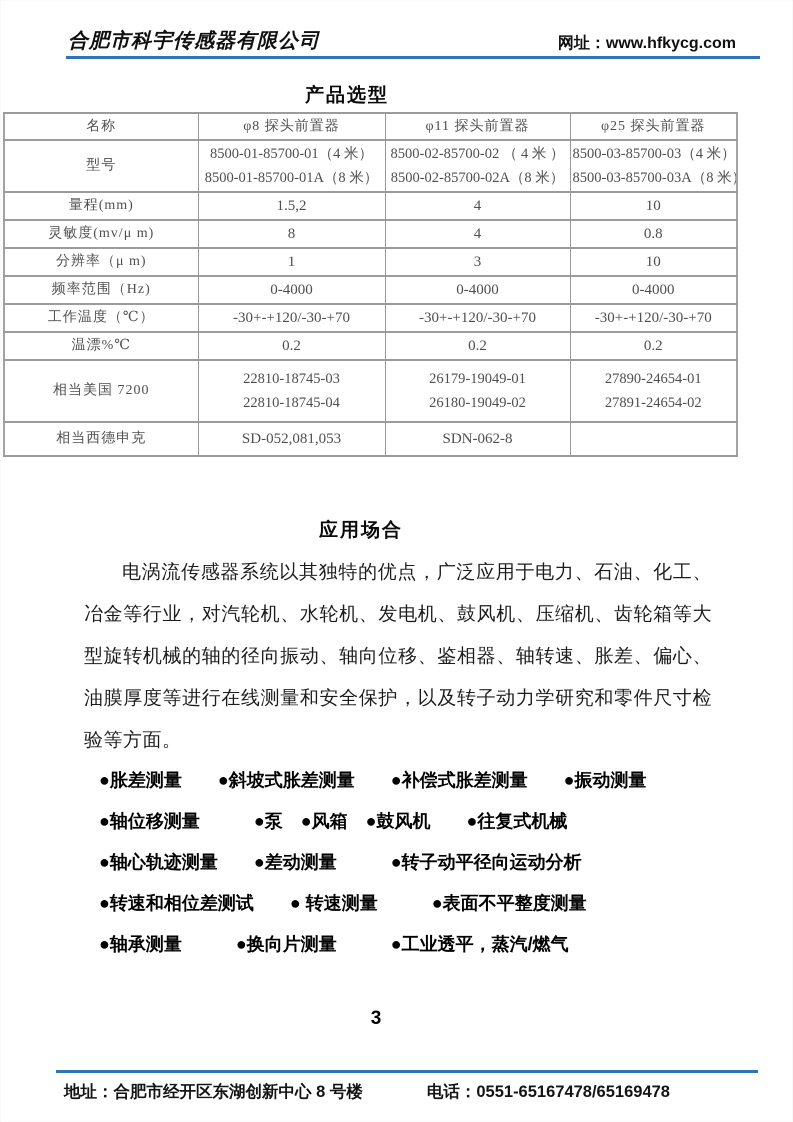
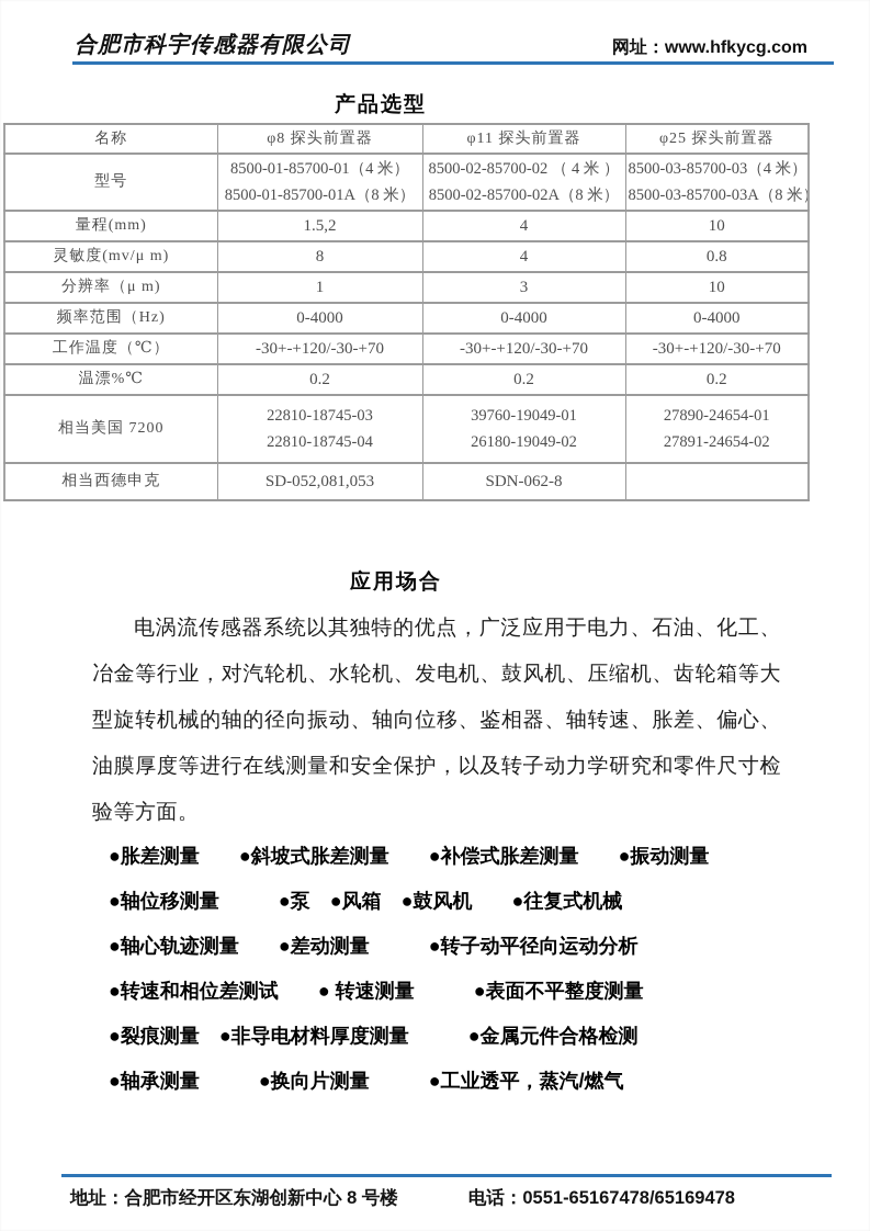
  合肥市科宇传感器有限公司
  网址：www.hfkycg.com
  产品选型
  名称	φ8 探头前置器	φ11 探头前置器	φ25 探头前置器
  型号	8500-01-85700-01（4 米） 8500-01-85700-01A（8 米）	8500-02-85700-02 （ 4 米 ） 8500-02-85700-02A（8 米）	8500-03-85700-03（4 米） 8500-03-85700-03A（8 米
  量程(mm)	1.5,2	4	10
  灵敏度(mv/μ m)	8	4	0.8
  分辨率（μ m)	1	3	10
  频率范围（Hz)	0-4000	0-4000	0-4000
  工作温度（℃）	-30+-+120/-30-+70	-30+-+120/-30-+70	-30+-+120/-30-+70
  温漂%℃	0.2	0.2	0.2
- 相当美国 7200	22810-18745-03 22810-18745-04	26179-19049-01 26180-19049-02	27890-24654-01 27891-24654-02
+ 相当美国 7200	22810-18745-03 22810-18745-04	39760-19049-01 26180-19049-02	27890-24654-01 27891-24654-02
  相当西德申克	SD-052,081,053	SDN-062-8
  应用场合
  电涡流传感器系统以其独特的优点，广泛应用于电力、石油、化工、冶金等行业，对汽轮机、水轮机、发电机、鼓风机、压缩机、齿轮箱等大型旋转机械的轴的径向振动、轴向位移、鉴相器、轴转速、胀差、偏心、油膜厚度等进行在线测量和安全保护，以及转子动力学研究和零件尺寸检验等方面。
  ●胀差测量 ●斜坡式胀差测量 ●补偿式胀差测量 ●振动测量
  ●轴位移测量 ●泵 ●风箱 ●鼓风机 ●往复式机械
  ●轴心轨迹测量 ●差动测量 ●转子动平径向运动分析
  ●转速和相位差测试 ● 转速测量 ●表面不平整度测量
+ ●裂痕测量 ●非导电材料厚度测量 ●金属元件合格检测
  ●轴承测量 ●换向片测量 ●工业透平，蒸汽/燃气
- 3
  地址：合肥市经开区东湖创新中心 8 号楼
  电话：0551-65167478/65169478
